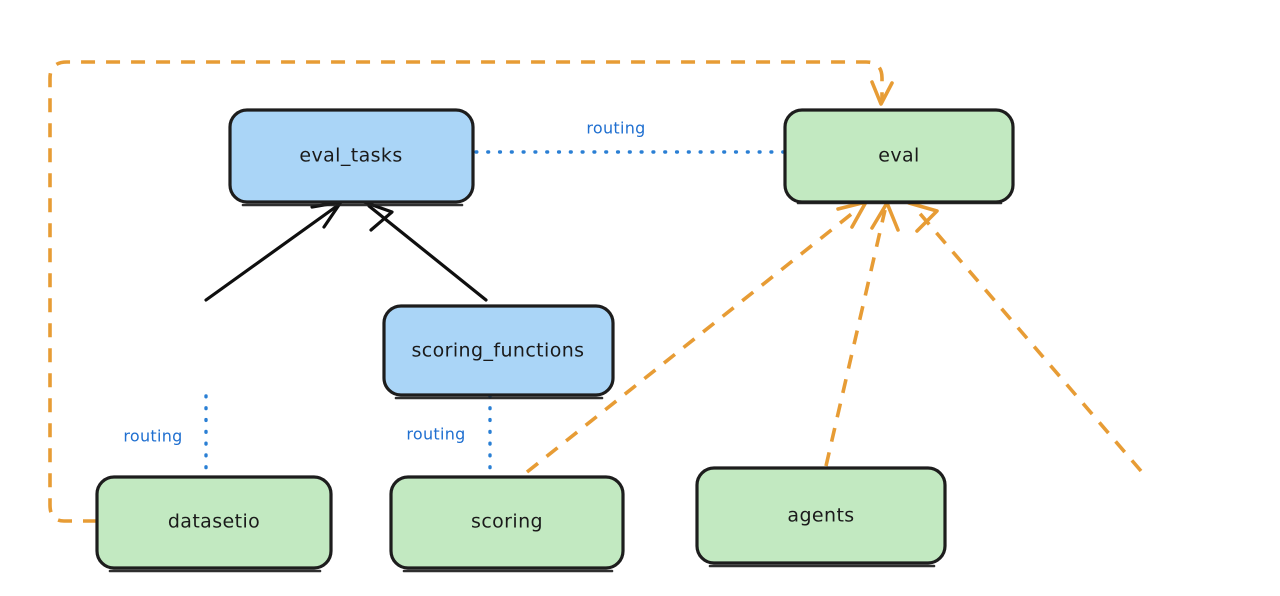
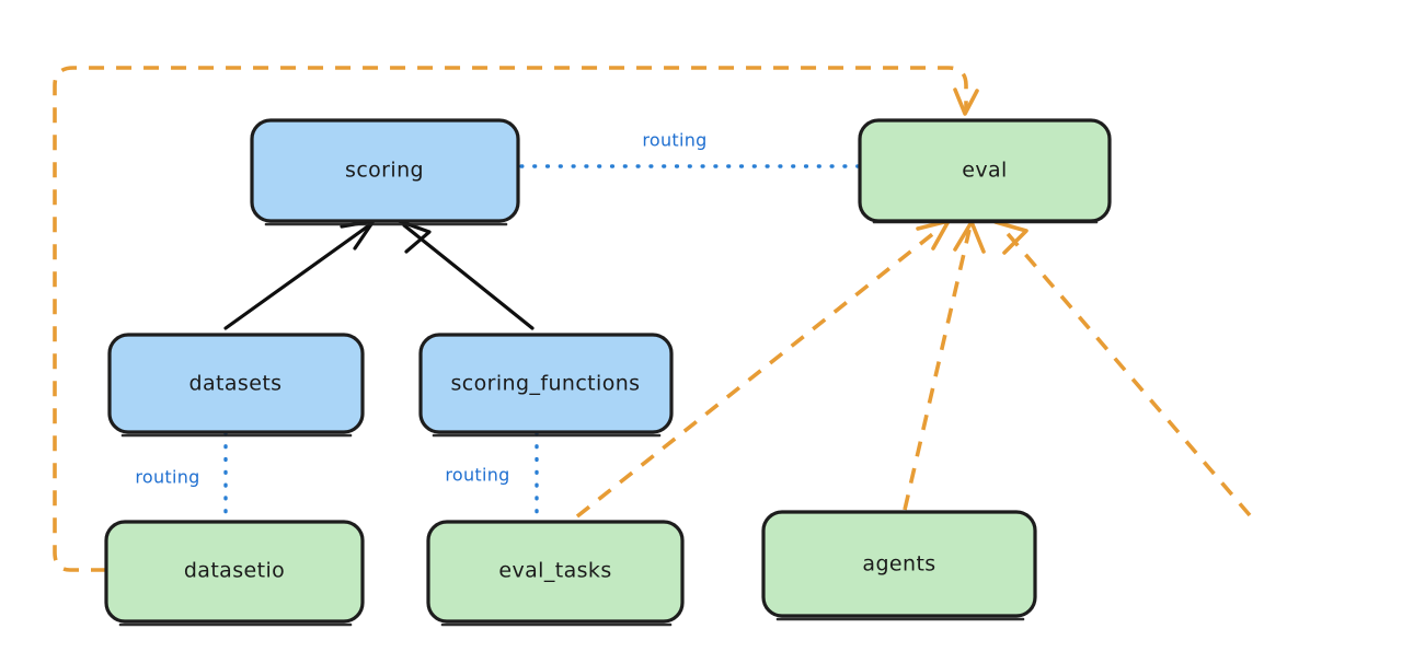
- eval_tasks
+ scoring
  eval
+ datasets
  scoring_functions
  datasetio
- scoring
+ eval_tasks
  agents
  routing
  routing
  routing
